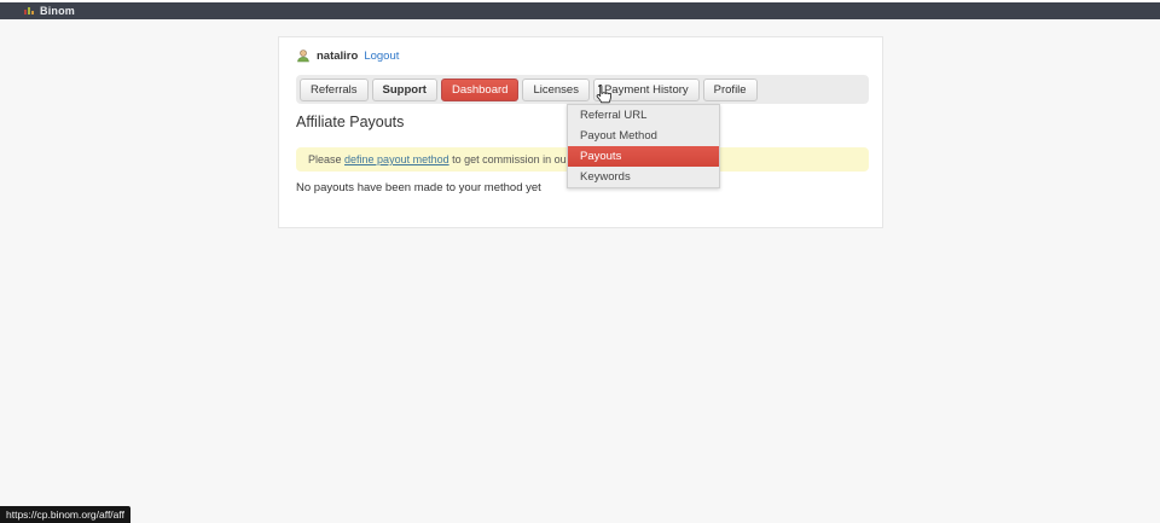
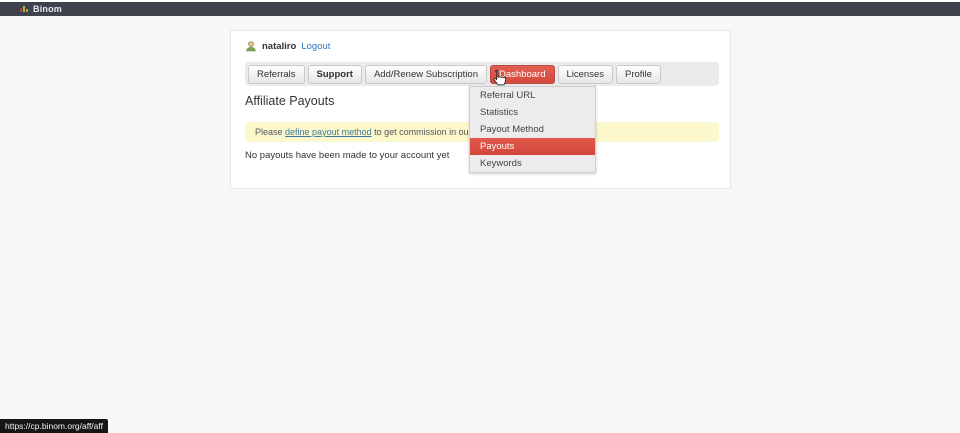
  Binom
  nataliro
  Logout
  Referrals
  Support
+ Add/Renew Subscription
  Dashboard
  Licenses
- Payment History
  Profile
  Affiliate Payouts
  Please
  define payout method
  to get commission in ou
- No payouts have been made to your method yet
+ No payouts have been made to your account yet
  Referral URL
+ Statistics
  Payout Method
  Payouts
  Keywords
  https://cp.binom.org/aff/aff
